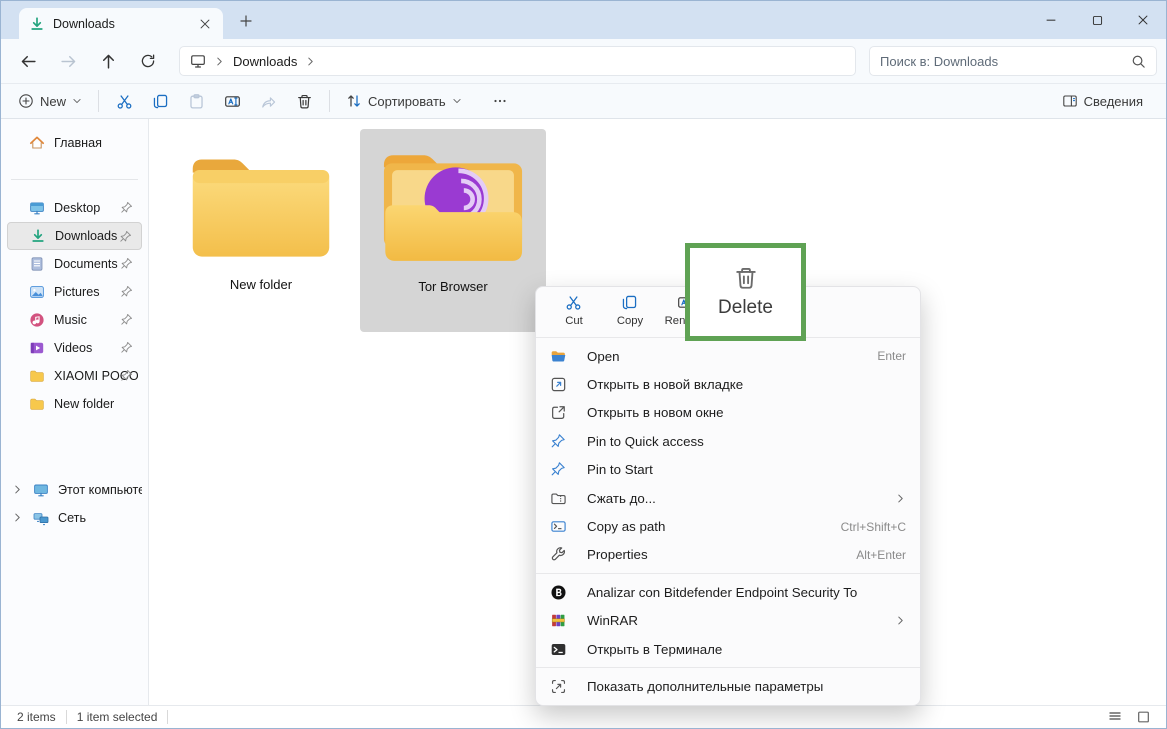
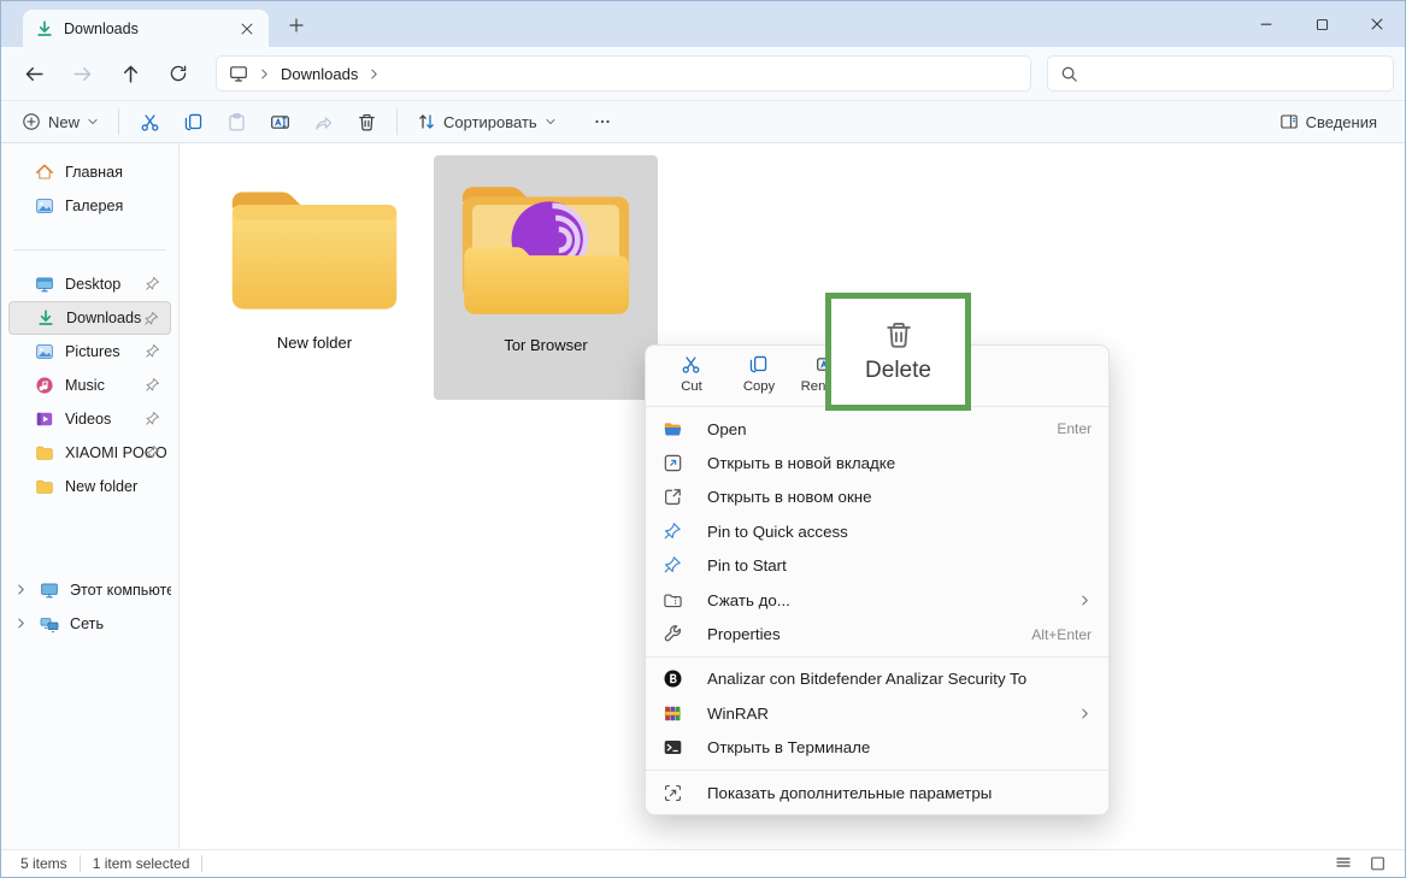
  Downloads
  Downloads
- Поиск в: Downloads
  New
  Сортировать
  Сведения
  Главная
+ Галерея
  Desktop
  Downloads
- Documents
  Pictures
  Music
  Videos
  XIAOMI POCO
  New folder
  Этот компьюте
  Сеть
  New folder
  Tor Browser
  Cut
  Copy
  Open
  Enter
  Открыть в новой вкладке
  Открыть в новом окне
  Pin to Quick access
  Pin to Start
  Сжать до...
- Copy as path
- Ctrl+Shift+C
  Properties
  Alt+Enter
- Analizar con Bitdefender Endpoint Security To
+ Analizar con Bitdefender Analizar Security To
  WinRAR
  Открыть в Терминале
  Показать дополнительные параметры
  Delete
- 2 items
+ 5 items
  1 item selected
